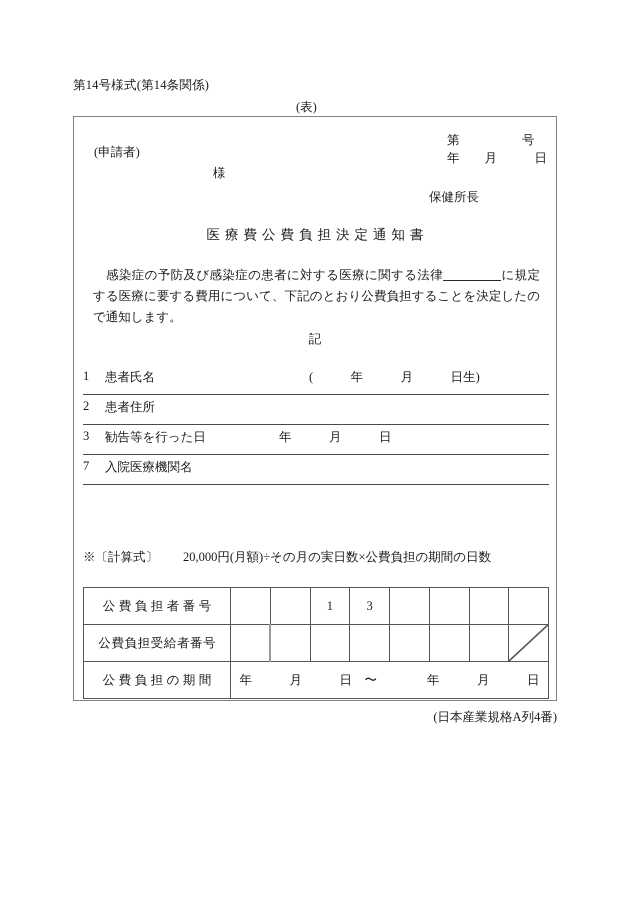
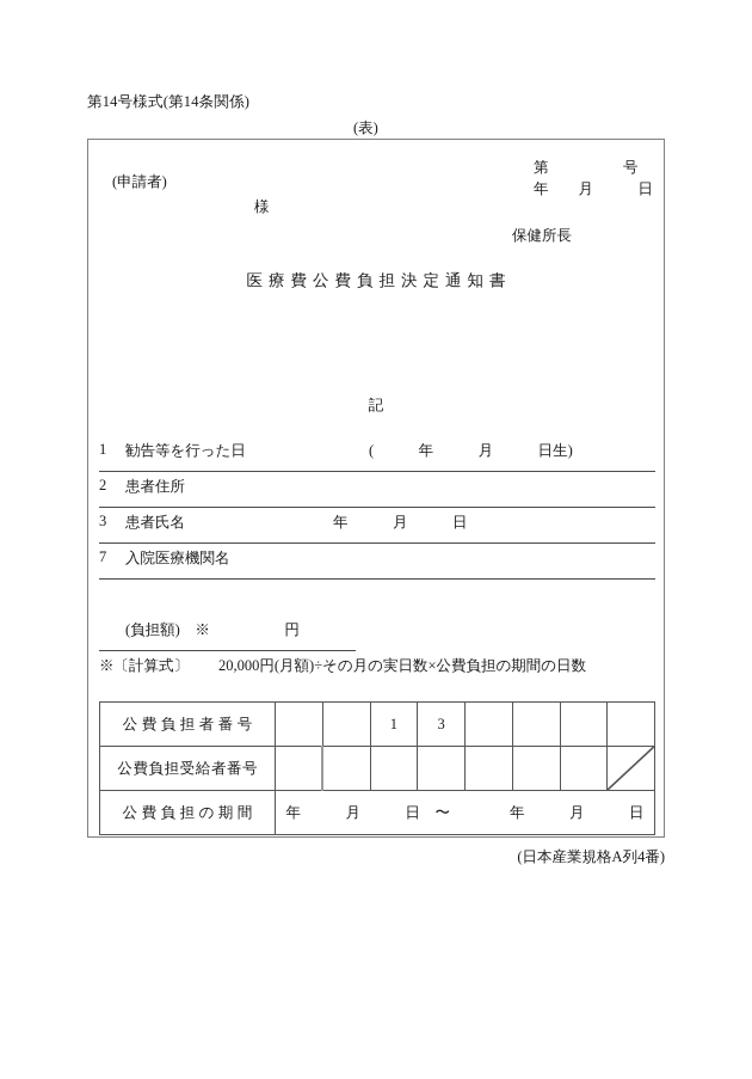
  第14号様式(第14条関係)
  (表)
  (申請者)
  様
  第 号
  年 月 日
  保健所長
  医療費公費負担決定通知書
- 感染症の予防及び感染症の患者に対する医療に関する法律 に規定する医療に要する費用について、下記のとおり公費負担することを決定したので通知します。
  記
  1
- 患者氏名
+ 勧告等を行った日
  ( 年 月 日生)
  2
  患者住所
  3
- 勧告等を行った日
+ 患者氏名
  年 月 日
  7
  入院医療機関名
+ (負担額) ※ 円
  ※〔計算式〕 20,000円(月額)÷その月の実日数×公費負担の期間の日数
  公費負担者番号			1	3
  公費負担受給者番号
  公費負担の期間	年 月 日 〜 年 月 日
  (日本産業規格A列4番)
